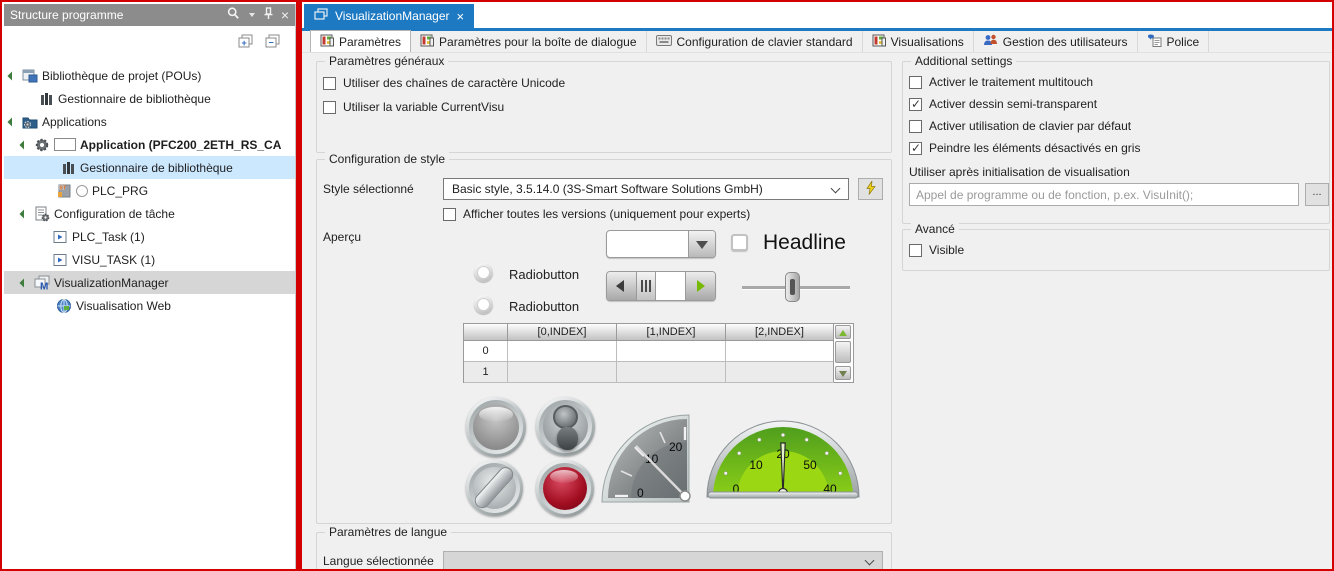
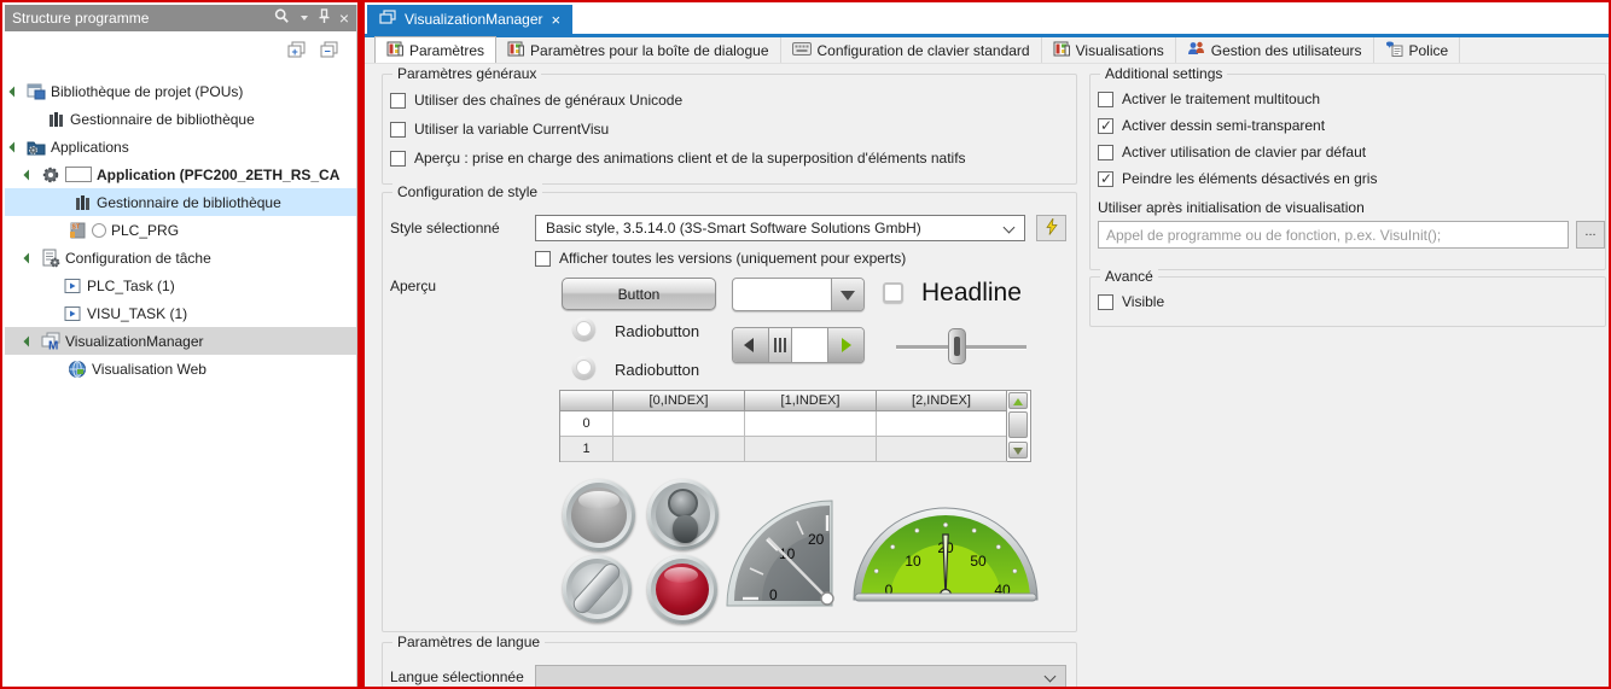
  Structure programme
  ×
  +
  −
  Bibliothèque de projet (POUs)
  Gestionnaire de bibliothèque
  Applications
  Application (PFC200_2ETH_RS_CA
  Gestionnaire de bibliothèque
  PLC_PRG
  Configuration de tâche
  PLC_Task (1)
  VISU_TASK (1)
  M
  VisualizationManager
  Visualisation Web
  VisualizationManager
  ×
  Paramètres
  Paramètres pour la boîte de dialogue
  Configuration de clavier standard
  Visualisations
  Gestion des utilisateurs
  Police
  Paramètres généraux
- Utiliser des chaînes de caractère Unicode
+ Utiliser des chaînes de généraux Unicode
  Utiliser la variable CurrentVisu
+ Aperçu : prise en charge des animations client et de la superposition d'éléments natifs
  Configuration de style
  Style sélectionné
  Basic style, 3.5.14.0 (3S-Smart Software Solutions GmbH)
  Afficher toutes les versions (uniquement pour experts)
  Aperçu
+ Button
  Headline
  Radiobutton
  Radiobutton
  [0,INDEX]
  [1,INDEX]
  [2,INDEX]
  0
  1
  0
  20
  0
  10
  20
  50
  40
  Paramètres de langue
  Langue sélectionnée
  Additional settings
  Activer le traitement multitouch
  Activer dessin semi-transparent
  Activer utilisation de clavier par défaut
  Peindre les éléments désactivés en gris
  Utiliser après initialisation de visualisation
  Appel de programme ou de fonction, p.ex. VisuInit();
  ...
  Avancé
  Visible
